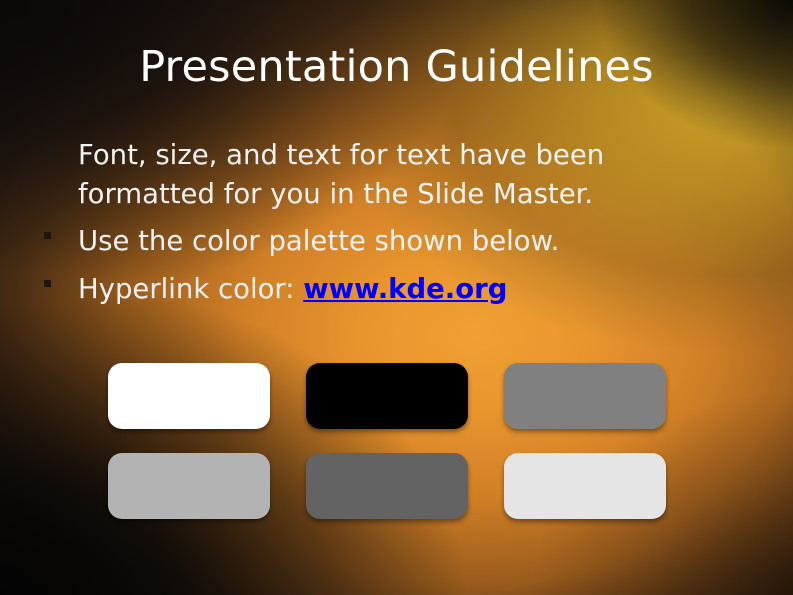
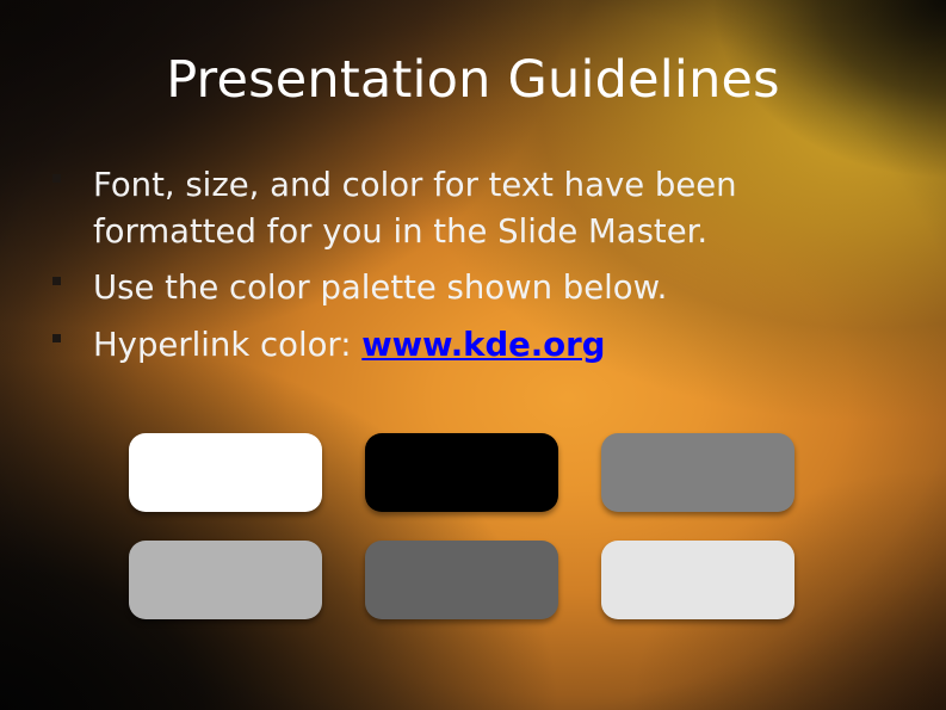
  Presentation Guidelines
- Font, size, and text for text have been formatted for you in the Slide Master.
+ Font, size, and color for text have been formatted for you in the Slide Master.
  Use the color palette shown below.
  Hyperlink color: www.kde.org
